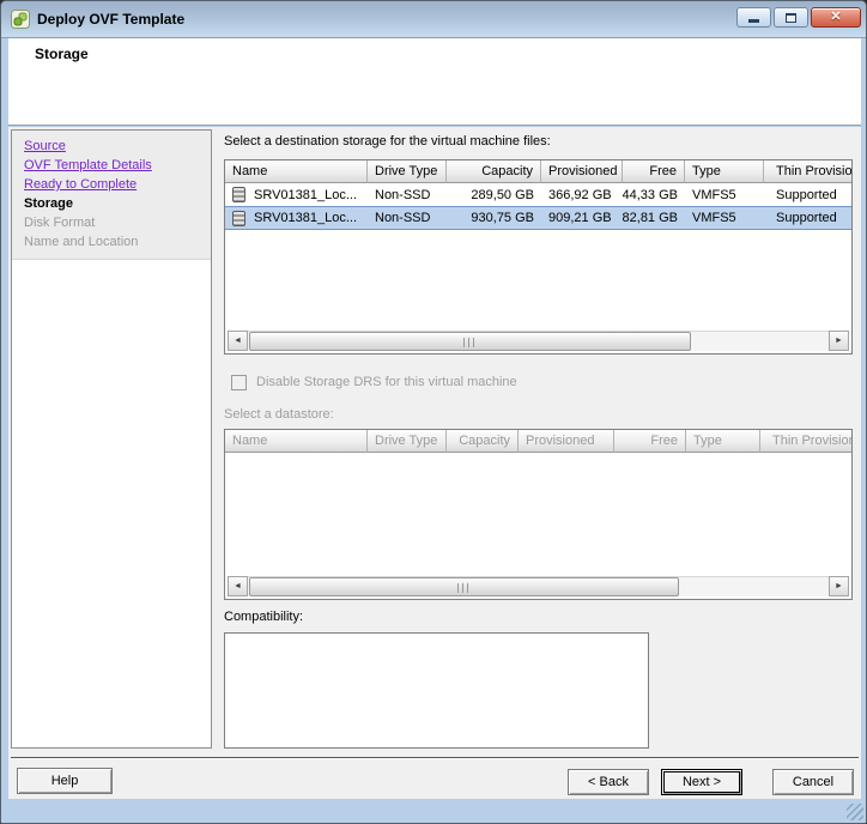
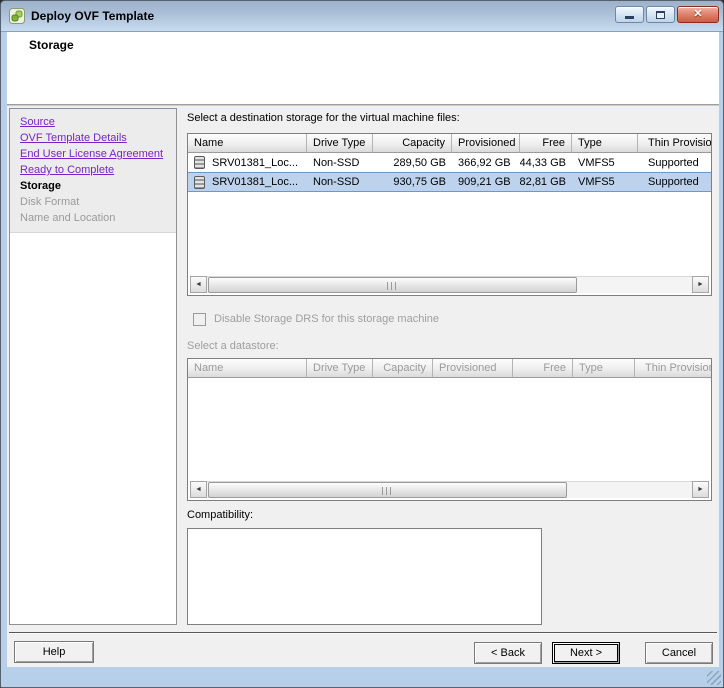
  Deploy OVF Template
  ✕
  Storage
  Source
  OVF Template Details
+ End User License Agreement
  Ready to Complete
  Storage
  Disk Format
  Name and Location
  Select a destination storage for the virtual machine files:
  Name
  Drive Type
  Capacity
  Provisioned
  Free
  Type
  Thin Provisio
  SRV01381_Loc...
  Non-SSD
  289,50 GB
  366,92 GB
  44,33 GB
  VMFS5
  Supported
  SRV01381_Loc...
  Non-SSD
  930,75 GB
  909,21 GB
  82,81 GB
  VMFS5
  Supported
- Disable Storage DRS for this virtual machine
+ Disable Storage DRS for this storage machine
  Select a datastore:
  Name
  Drive Type
  Capacity
  Provisioned
  Free
  Type
  Thin Provisio
  Compatibility:
  Help
  < Back
  Next >
  Cancel
